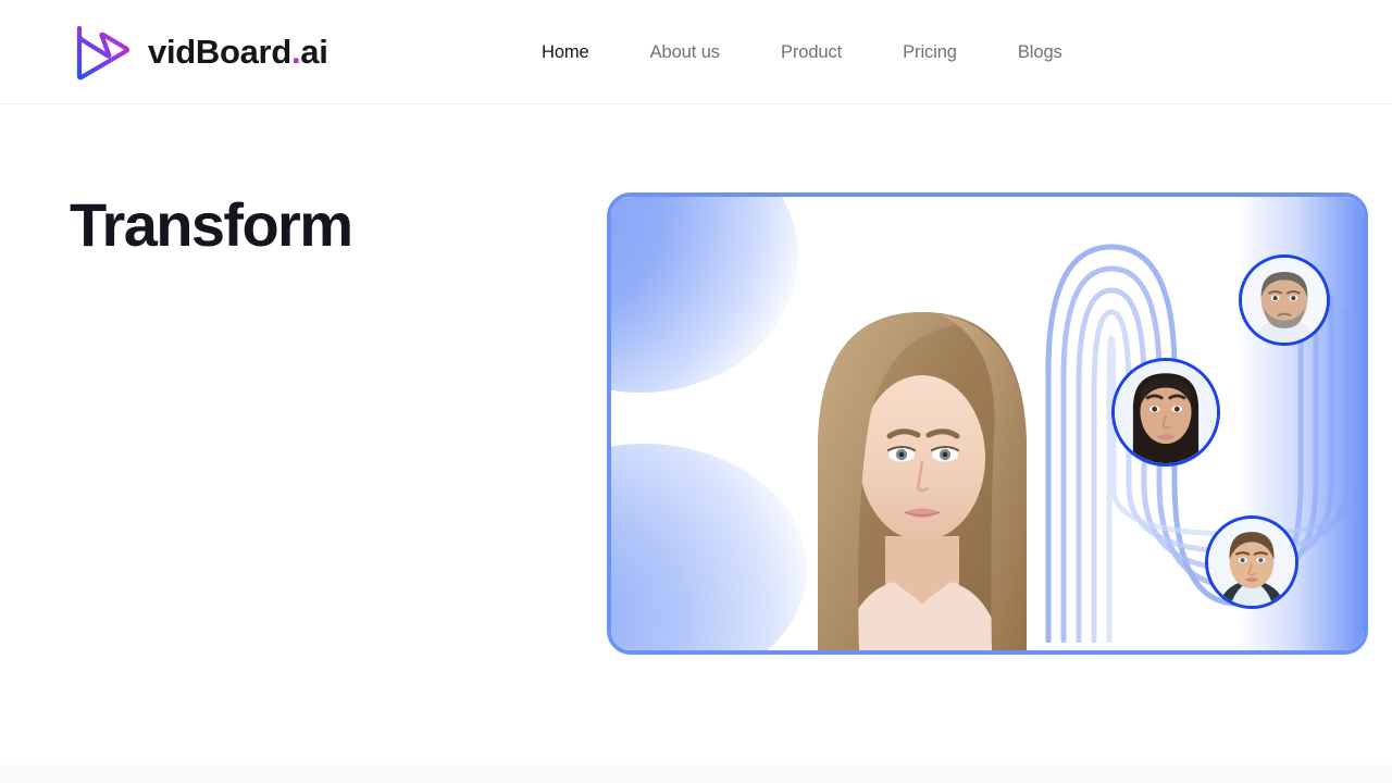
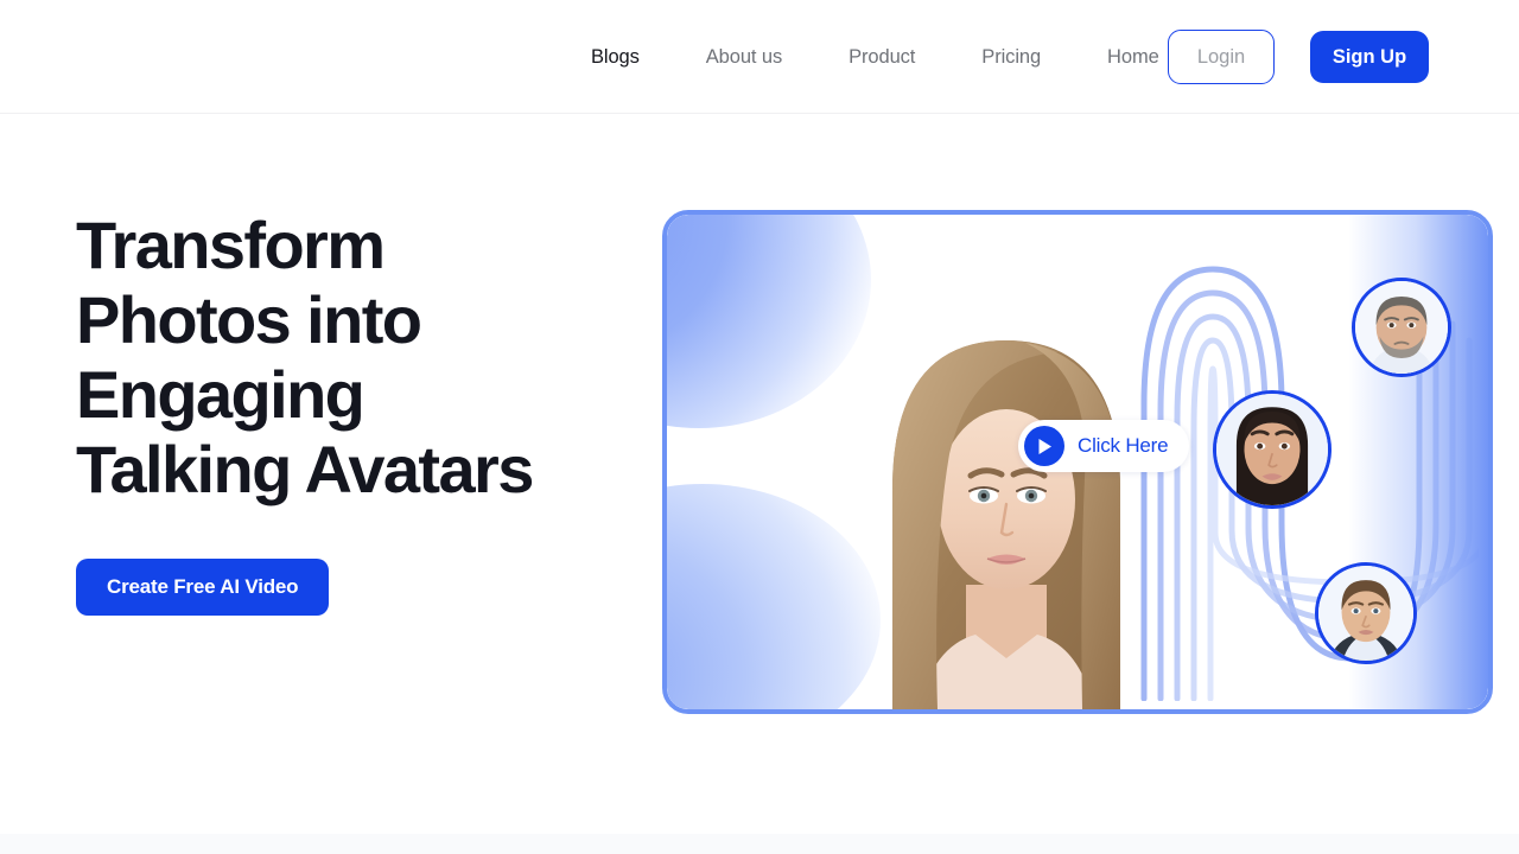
- vidBoard.ai
- Home
+ Blogs
  About us
  Product
  Pricing
- Blogs
+ Home
+ Login
+ Sign Up
  Transform
+ Photos into
+ Engaging
+ Talking Avatars
+ Create Free AI Video
+ Click Here
